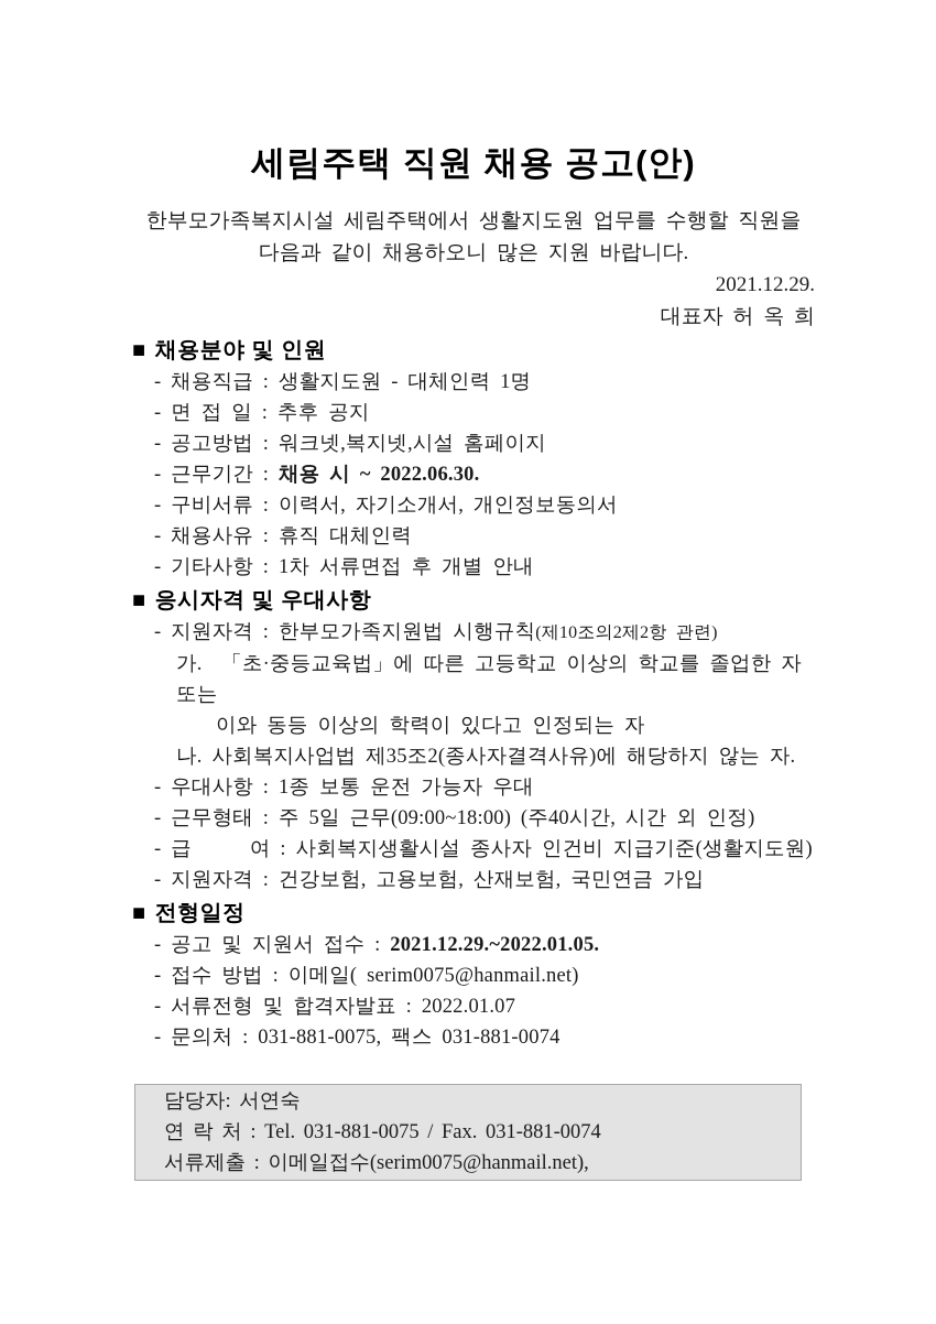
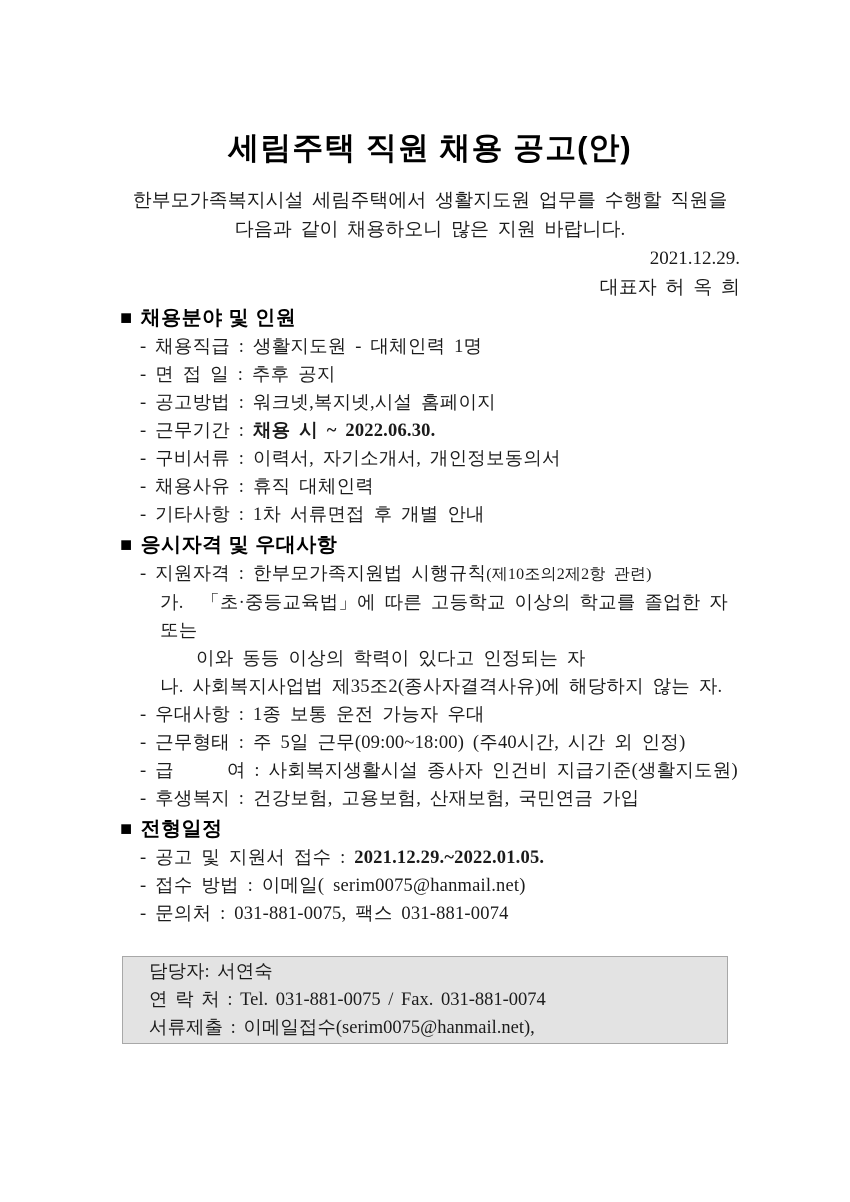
  세림주택 직원 채용 공고(안)
  한부모가족복지시설 세림주택에서 생활지도원 업무를 수행할 직원을
  다음과 같이 채용하오니 많은 지원 바랍니다.
  2021.12.29.
  대표자 허 옥 희
  ■ 채용분야 및 인원
  - 채용직급 : 생활지도원 - 대체인력 1명
  - 면 접 일 : 추후 공지
  - 공고방법 : 워크넷,복지넷,시설 홈페이지
  - 근무기간 : 채용 시 ~ 2022.06.30.
  - 구비서류 : 이력서, 자기소개서, 개인정보동의서
  - 채용사유 : 휴직 대체인력
  - 기타사항 : 1차 서류면접 후 개별 안내
  ■ 응시자격 및 우대사항
  - 지원자격 : 한부모가족지원법 시행규칙(제10조의2제2항 관련)
  가. 「초·중등교육법」에 따른 고등학교 이상의 학교를 졸업한 자 또는
  이와 동등 이상의 학력이 있다고 인정되는 자
  나. 사회복지사업법 제35조2(종사자결격사유)에 해당하지 않는 자.
  - 우대사항 : 1종 보통 운전 가능자 우대
  - 근무형태 : 주 5일 근무(09:00~18:00) (주40시간, 시간 외 인정)
  - 급 여 : 사회복지생활시설 종사자 인건비 지급기준(생활지도원)
- - 지원자격 : 건강보험, 고용보험, 산재보험, 국민연금 가입
+ - 후생복지 : 건강보험, 고용보험, 산재보험, 국민연금 가입
  ■ 전형일정
  - 공고 및 지원서 접수 : 2021.12.29.~2022.01.05.
  - 접수 방법 : 이메일( serim0075@hanmail.net)
- - 서류전형 및 합격자발표 : 2022.01.07
  - 문의처 : 031-881-0075, 팩스 031-881-0074
  담당자: 서연숙
  연 락 처 : Tel. 031-881-0075 / Fax. 031-881-0074
  서류제출 : 이메일접수(serim0075@hanmail.net),
